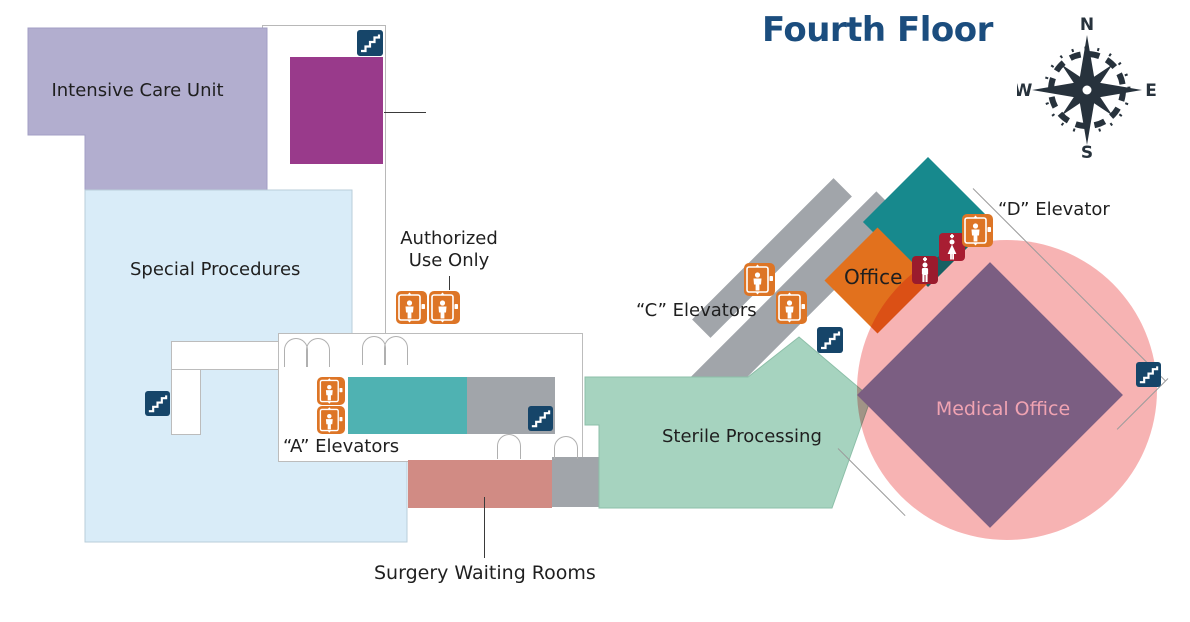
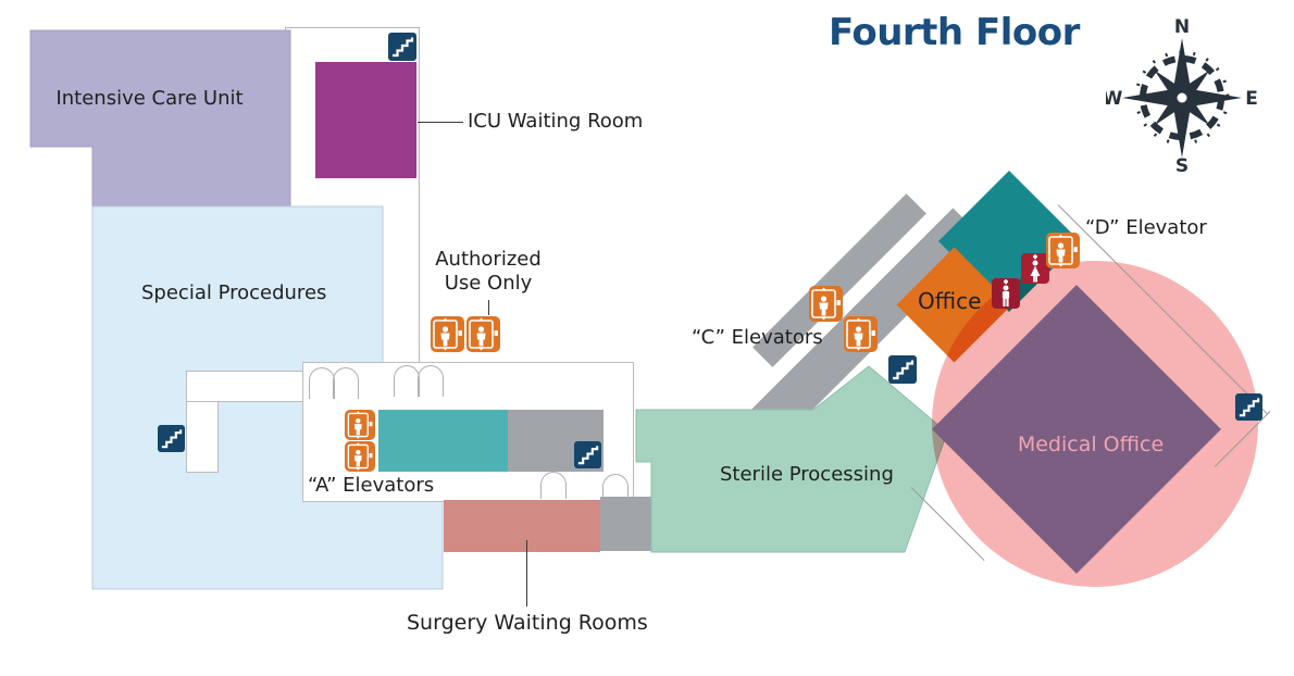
  Intensive Care Unit
+ ICU Waiting Room
  Special Procedures
  Authorized
  Use Only
  “A” Elevators
  Surgery Waiting Rooms
  Sterile Processing
  “C” Elevators
  Office
  Medical Office
  “D” Elevator
  Fourth Floor
  N
  E
  S
  W
